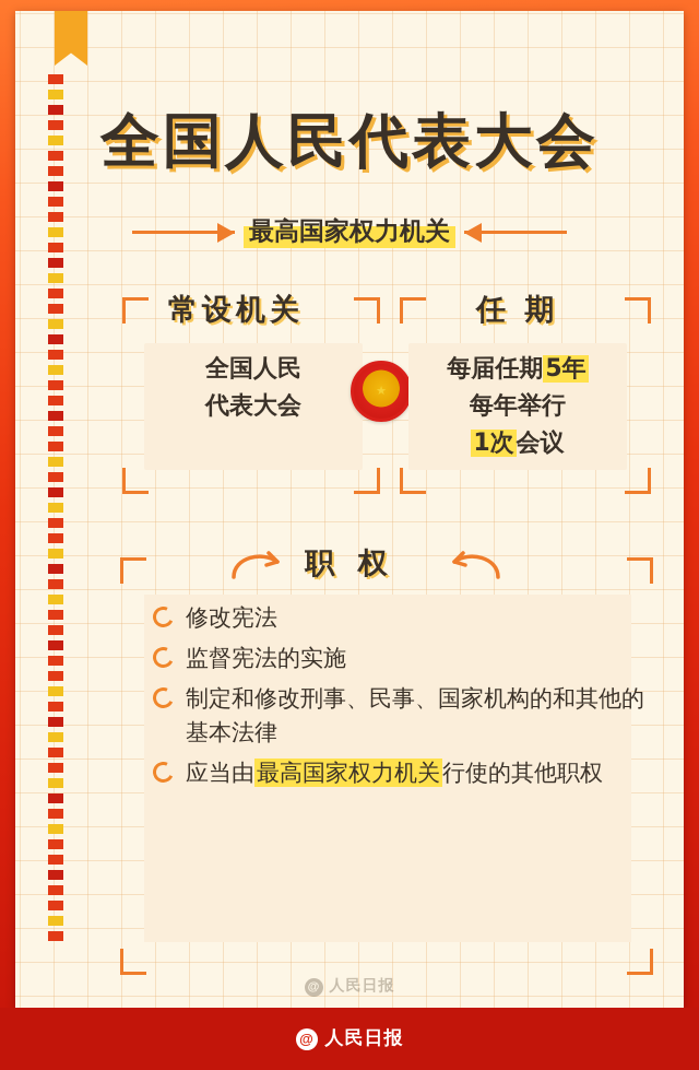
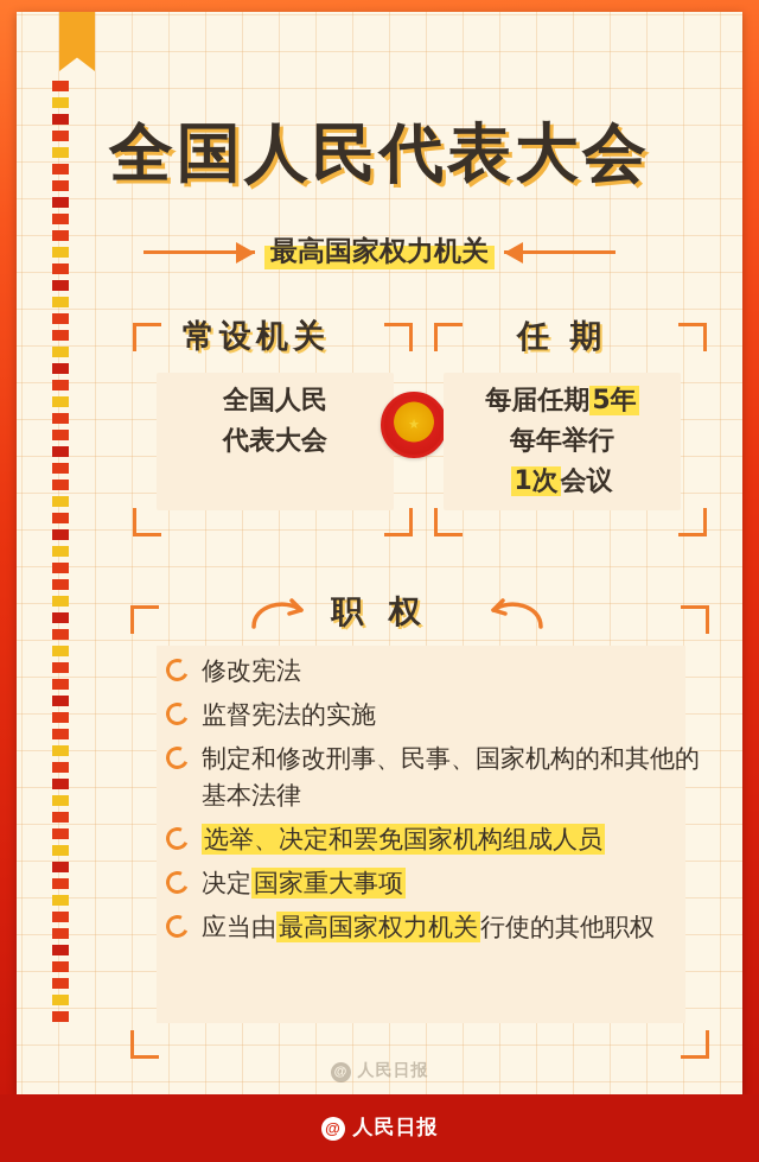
  全国人民代表大会
  最高国家权力机关
  常设机关
  全国人民
  代表大会
  ★
  任 期
  每届任期5年
  每年举行
  1次会议
  职 权
  修改宪法
  监督宪法的实施
  制定和修改刑事、民事、国家机构的和其他的基本法律
+ 选举、决定和罢免国家机构组成人员
+ 决定国家重大事项
  应当由最高国家权力机关行使的其他职权
  @
  人民日报
  @
  人民日报
